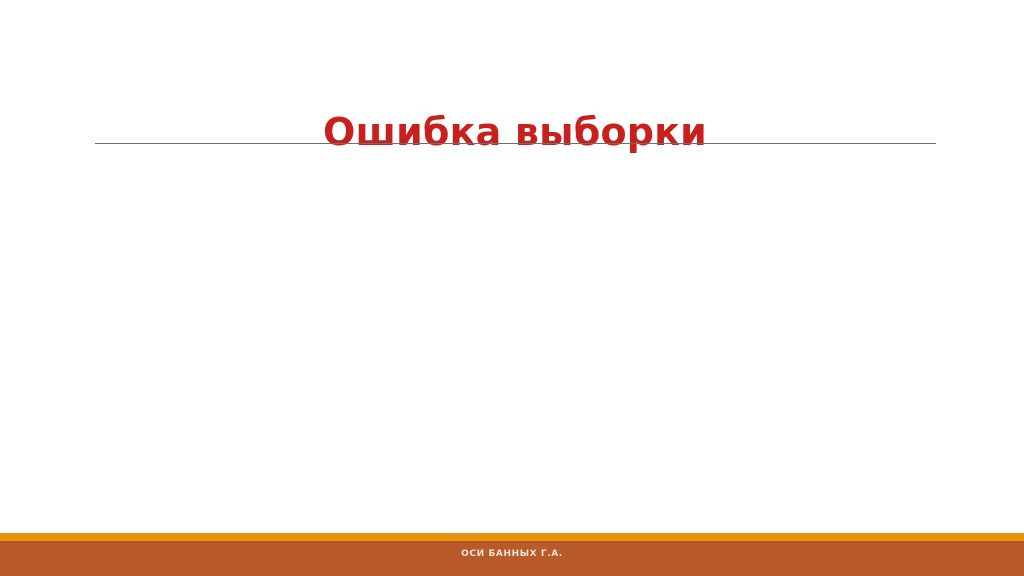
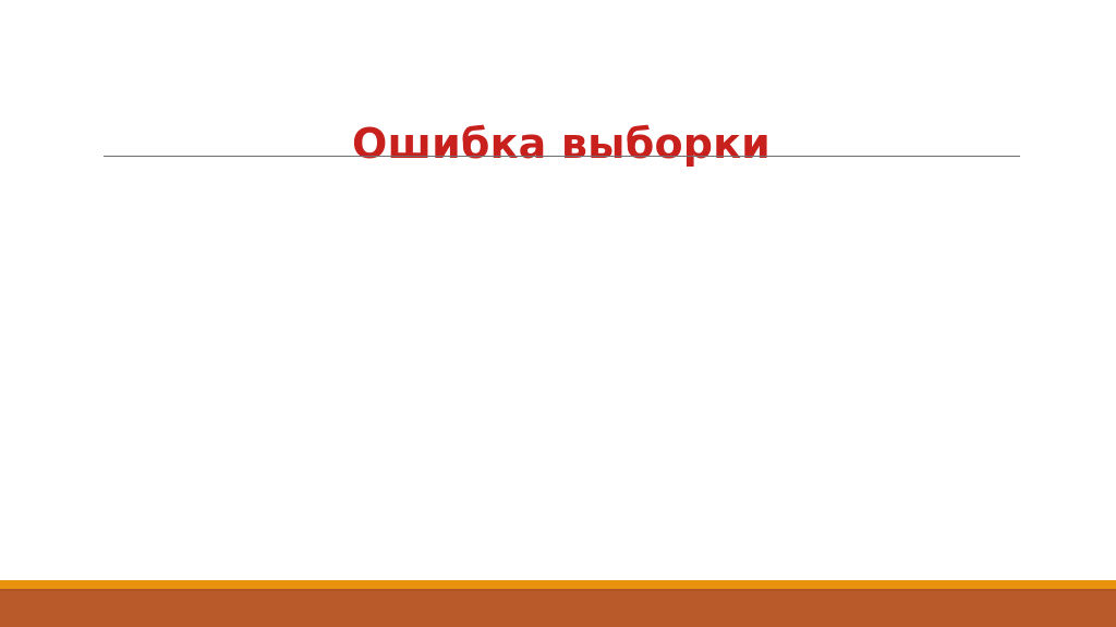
  Ошибка выборки
- ОСИ БАННЫХ Г.А.
